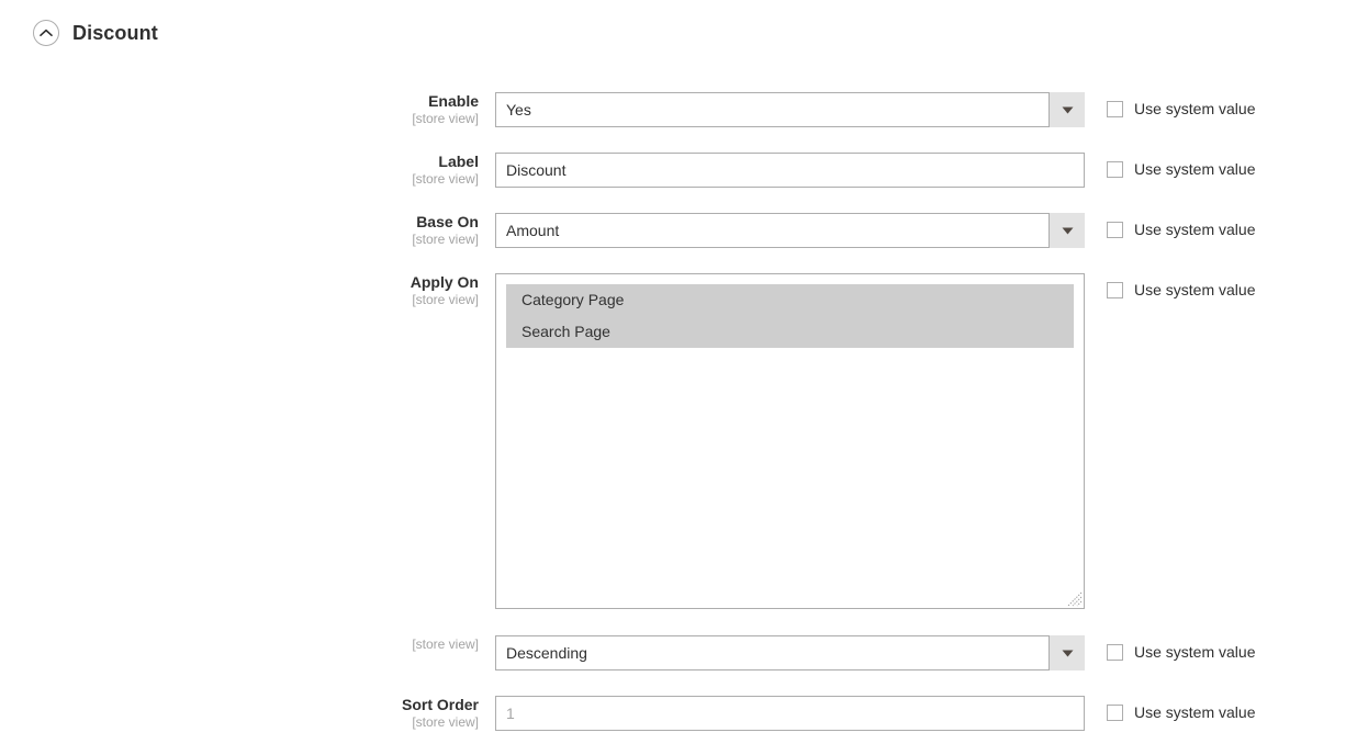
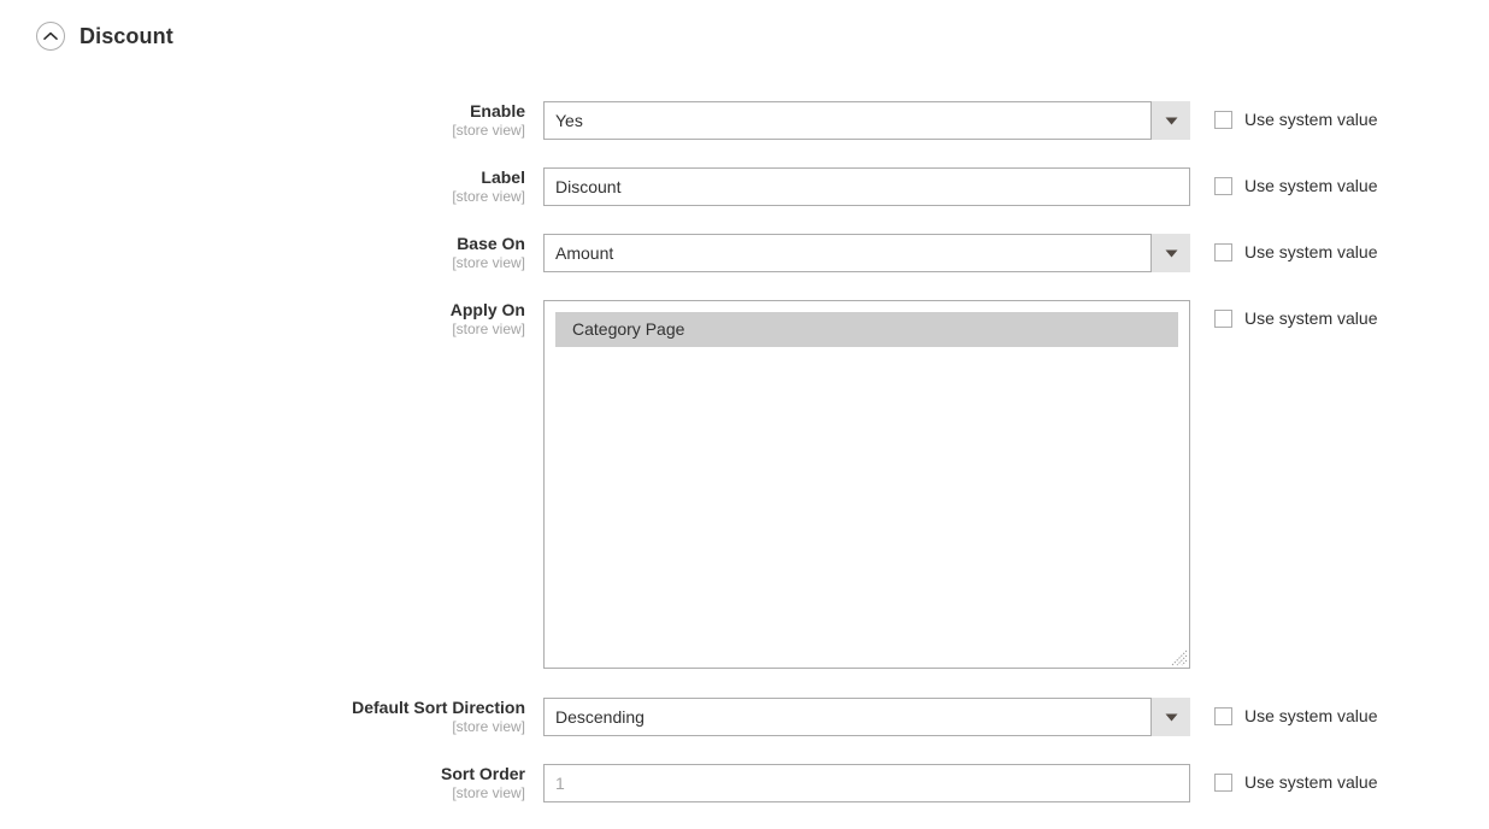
  Discount
  Enable
  [store view]
  Yes
  Use system value
  Label
  [store view]
  Discount
  Use system value
  Base On
  [store view]
  Amount
  Use system value
  Apply On
  [store view]
  Category Page
- Search Page
  Use system value
+ Default Sort Direction
  [store view]
  Descending
  Use system value
  Sort Order
  [store view]
  1
  Use system value
